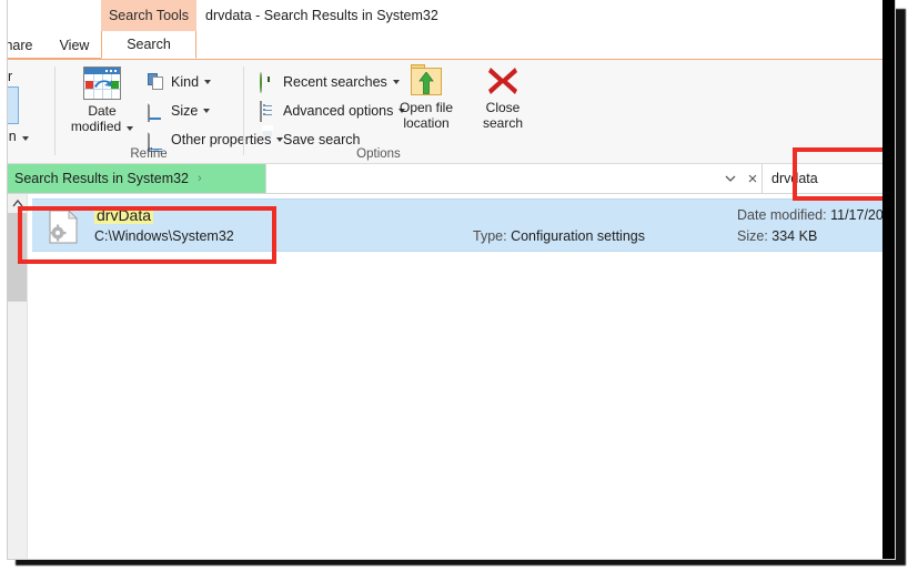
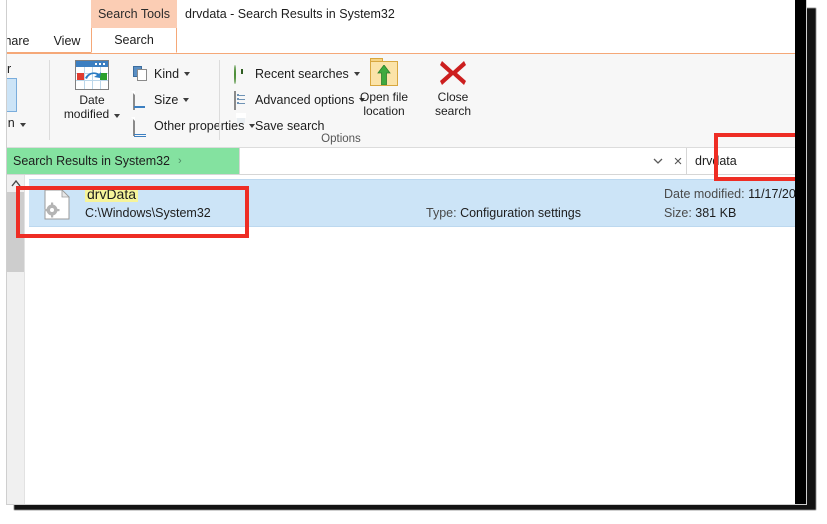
  Search Tools
  drvdata - Search Results in System32
  hare
  View
  Search
  r
  in
  Date
  modified
  Kind
  Size
  Other properties
- Refine
  Recent searches
  Advanced options
  Save search
  Open file
  location
  Close
  search
  Options
  Search Results in System32
  ›
  ×
  drvdata
  drvData
  C:\Windows\System32
  Type: Configuration settings
  Date modified: 11/17/20
- Size: 334 KB
+ Size: 381 KB
